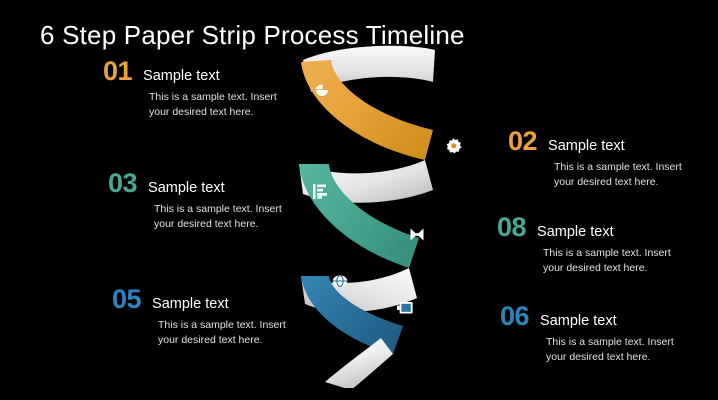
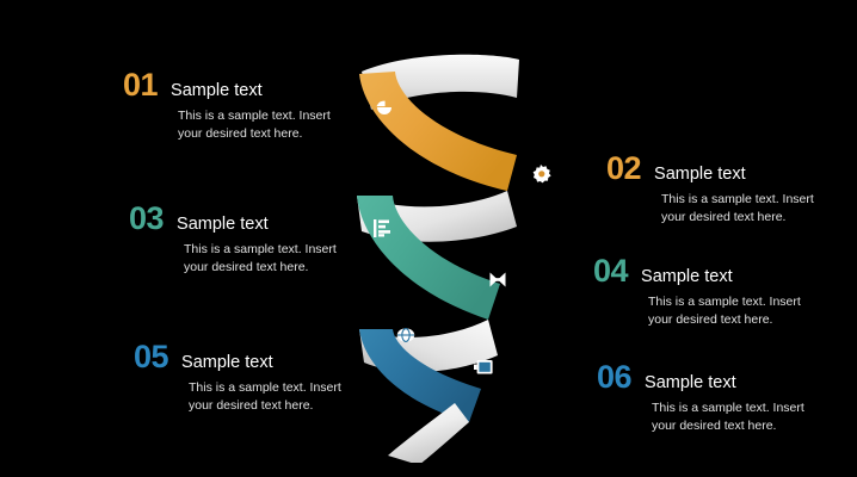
- 6 Step Paper Strip Process Timeline
  01
  Sample text
  This is a sample text. Insert your desired text here.
  02
  Sample text
  This is a sample text. Insert your desired text here.
  03
  Sample text
  This is a sample text. Insert your desired text here.
- 08
+ 04
  Sample text
  This is a sample text. Insert your desired text here.
  05
  Sample text
  This is a sample text. Insert your desired text here.
  06
  Sample text
  This is a sample text. Insert your desired text here.
